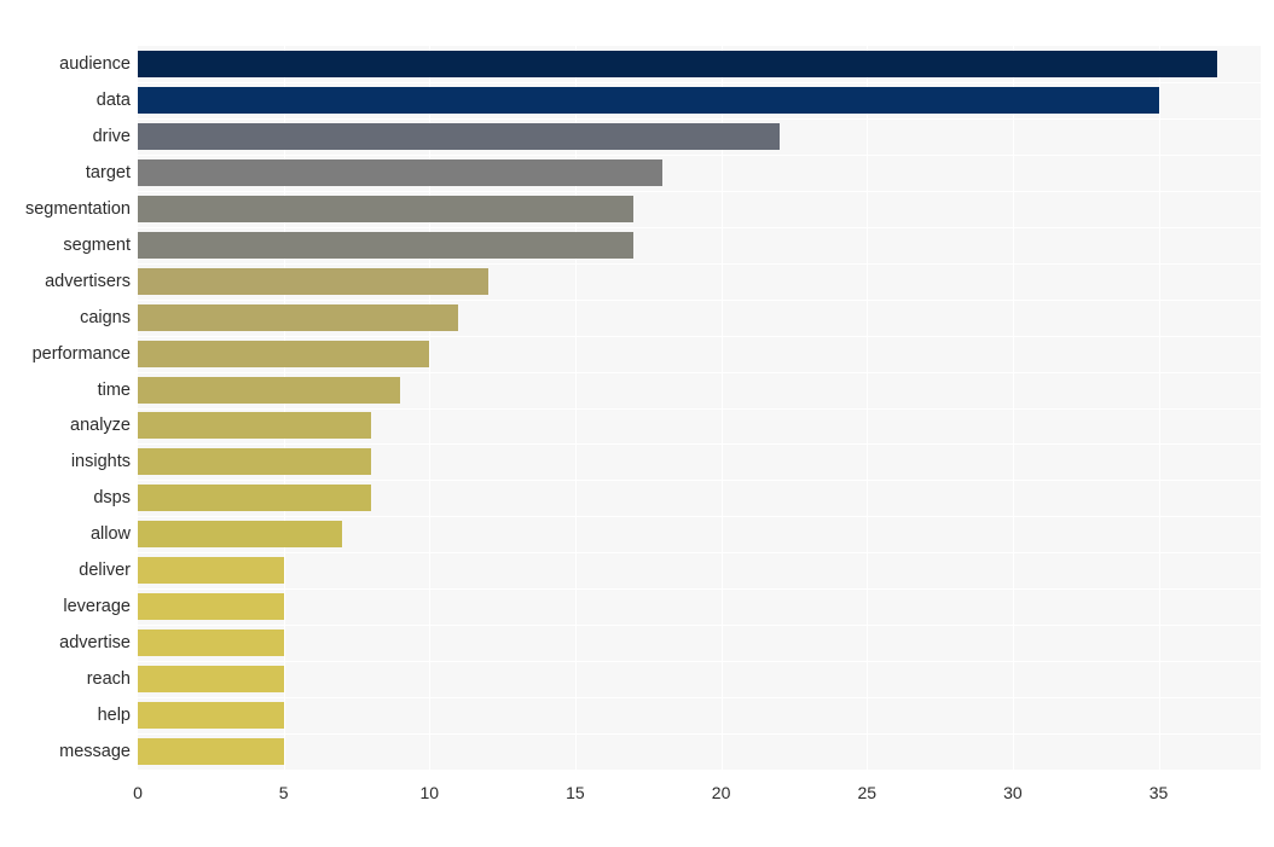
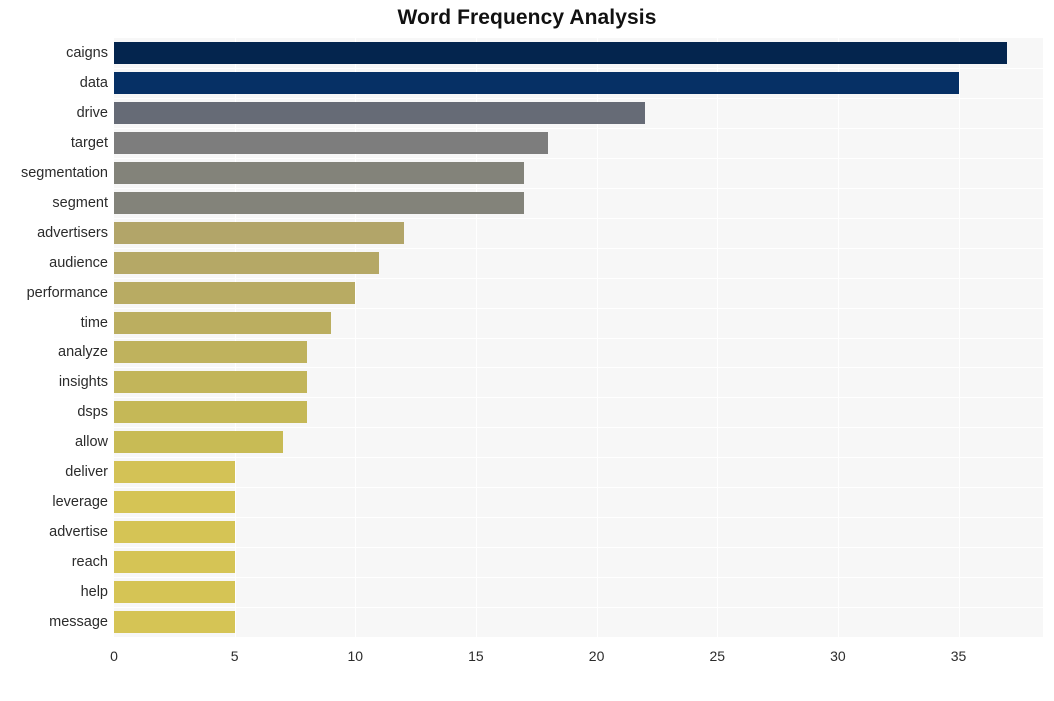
+ Word Frequency Analysis
- audience
+ caigns
  data
  drive
  target
  segmentation
  segment
  advertisers
- caigns
+ audience
  performance
  time
  analyze
  insights
  dsps
  allow
  deliver
  leverage
  advertise
  reach
  help
  message
  0
  5
  10
  15
  20
  25
  30
  35
